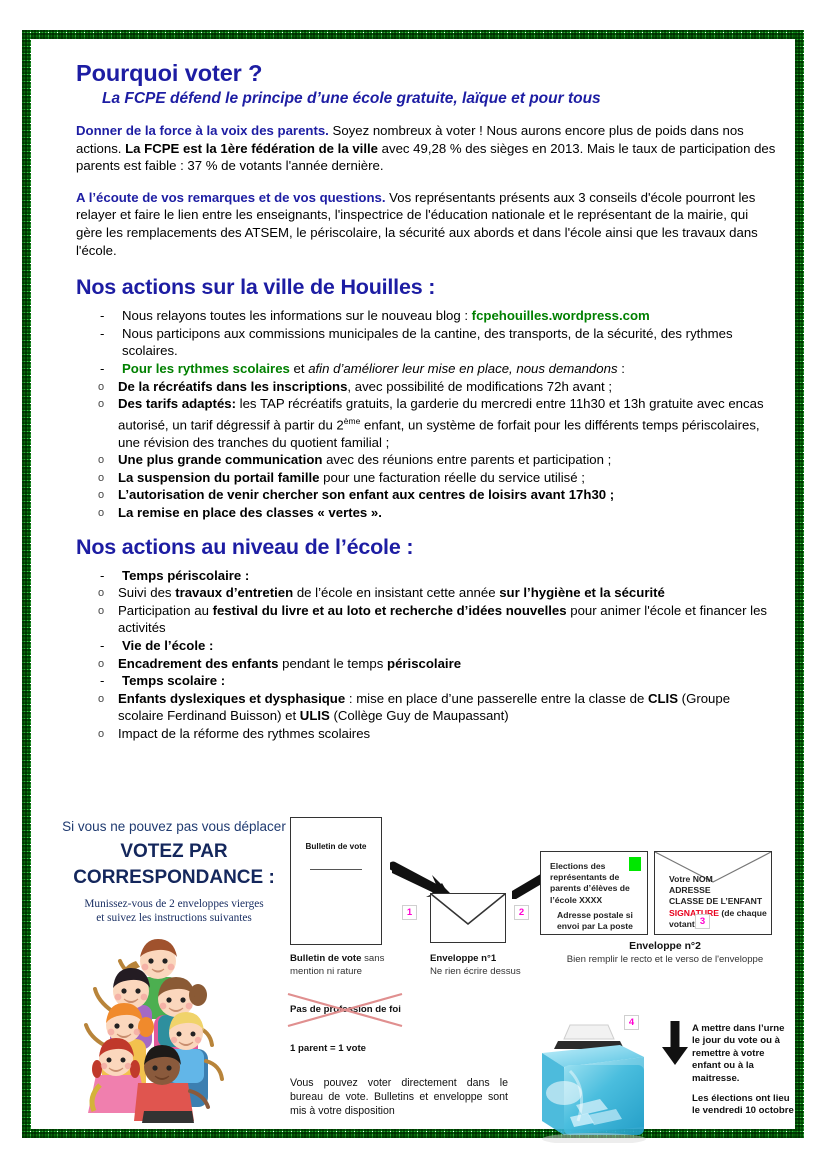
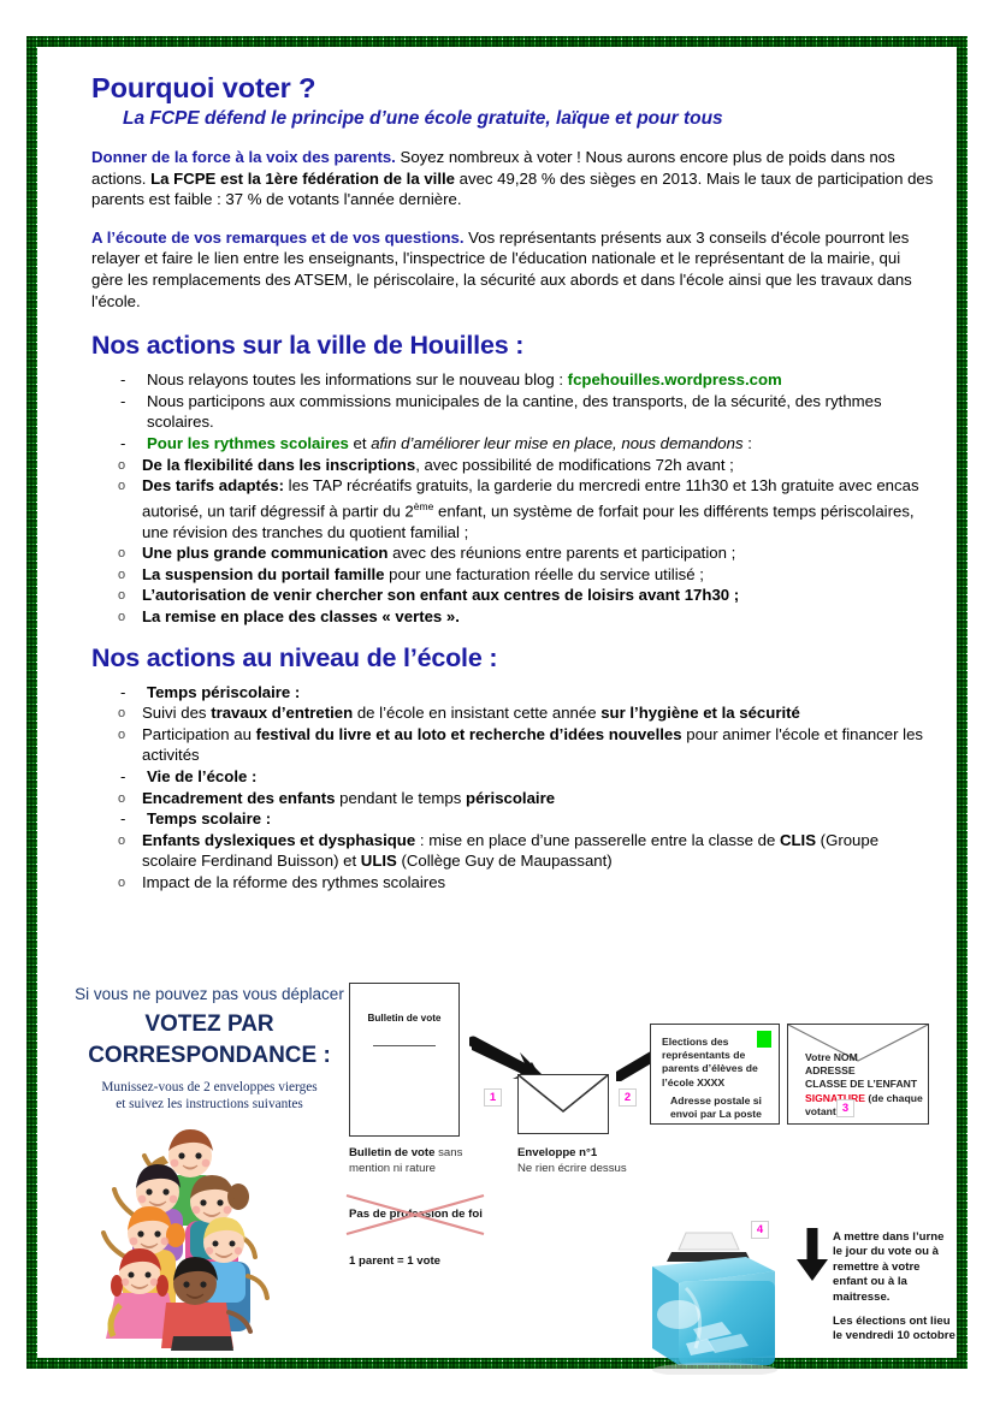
  Pourquoi voter ?
  La FCPE défend le principe d’une école gratuite, laïque et pour tous
  Donner de la force à la voix des parents. Soyez nombreux à voter ! Nous aurons encore plus de poids dans nos actions. La FCPE est la 1ère fédération de la ville avec 49,28 % des sièges en 2013. Mais le taux de participation des parents est faible : 37 % de votants l'année dernière.
  A l’écoute de vos remarques et de vos questions. Vos représentants présents aux 3 conseils d'école pourront les relayer et faire le lien entre les enseignants, l'inspectrice de l'éducation nationale et le représentant de la mairie, qui gère les remplacements des ATSEM, le périscolaire, la sécurité aux abords et dans l'école ainsi que les travaux dans l'école.
  Nos actions sur la ville de Houilles :
  -
  Nous relayons toutes les informations sur le nouveau blog : fcpehouilles.wordpress.com
  -
  Nous participons aux commissions municipales de la cantine, des transports, de la sécurité, des rythmes scolaires.
  -
  Pour les rythmes scolaires et afin d’améliorer leur mise en place, nous demandons :
  o
- De la récréatifs dans les inscriptions, avec possibilité de modifications 72h avant ;
+ De la flexibilité dans les inscriptions, avec possibilité de modifications 72h avant ;
  o
  Des tarifs adaptés: les TAP récréatifs gratuits, la garderie du mercredi entre 11h30 et 13h gratuite avec encas autorisé, un tarif dégressif à partir du 2ème enfant, un système de forfait pour les différents temps périscolaires, une révision des tranches du quotient familial ;
  o
  Une plus grande communication avec des réunions entre parents et participation ;
  o
  La suspension du portail famille pour une facturation réelle du service utilisé ;
  o
  L’autorisation de venir chercher son enfant aux centres de loisirs avant 17h30 ;
  o
  La remise en place des classes « vertes ».
  Nos actions au niveau de l’école :
  -
  Temps périscolaire :
  o
  Suivi des travaux d’entretien de l’école en insistant cette année sur l’hygiène et la sécurité
  o
  Participation au festival du livre et au loto et recherche d’idées nouvelles pour animer l'école et financer les activités
  -
  Vie de l’école :
  o
  Encadrement des enfants pendant le temps périscolaire
  -
  Temps scolaire :
  o
  Enfants dyslexiques et dysphasique : mise en place d’une passerelle entre la classe de CLIS (Groupe scolaire Ferdinand Buisson) et ULIS (Collège Guy de Maupassant)
  o
  Impact de la réforme des rythmes scolaires
  Si vous ne pouvez pas vous déplacer
  VOTEZ PAR
  CORRESPONDANCE :
  Munissez-vous de 2 enveloppes vierges
  et suivez les instructions suivantes
  Bulletin de vote
  Bulletin de vote sans mention ni rature
  1
  Enveloppe n°1
  Ne rien écrire dessus
  2
  Elections des
  représentants de
  parents d’élèves de
  l’école XXXX
  Adresse postale si
  envoi par La poste
  Votre NOM
  ADRESSE
  CLASSE DE L’ENFANT
  SIGNATURE (de chaque
  votant
  3
- Enveloppe n°2
- Bien remplir le recto et le verso de l'enveloppe
  Pas de prosion de foi
  1 parent = 1 vote
- Vous pouvez voter directement dans le bureau de vote. Bulletins et enveloppe sont mis à votre disposition
  4
  A mettre dans l’urne
  le jour du vote ou à
  remettre à votre
  enfant ou à la
  maitresse.
  Les élections ont lieu
  le vendredi 10 octobre
